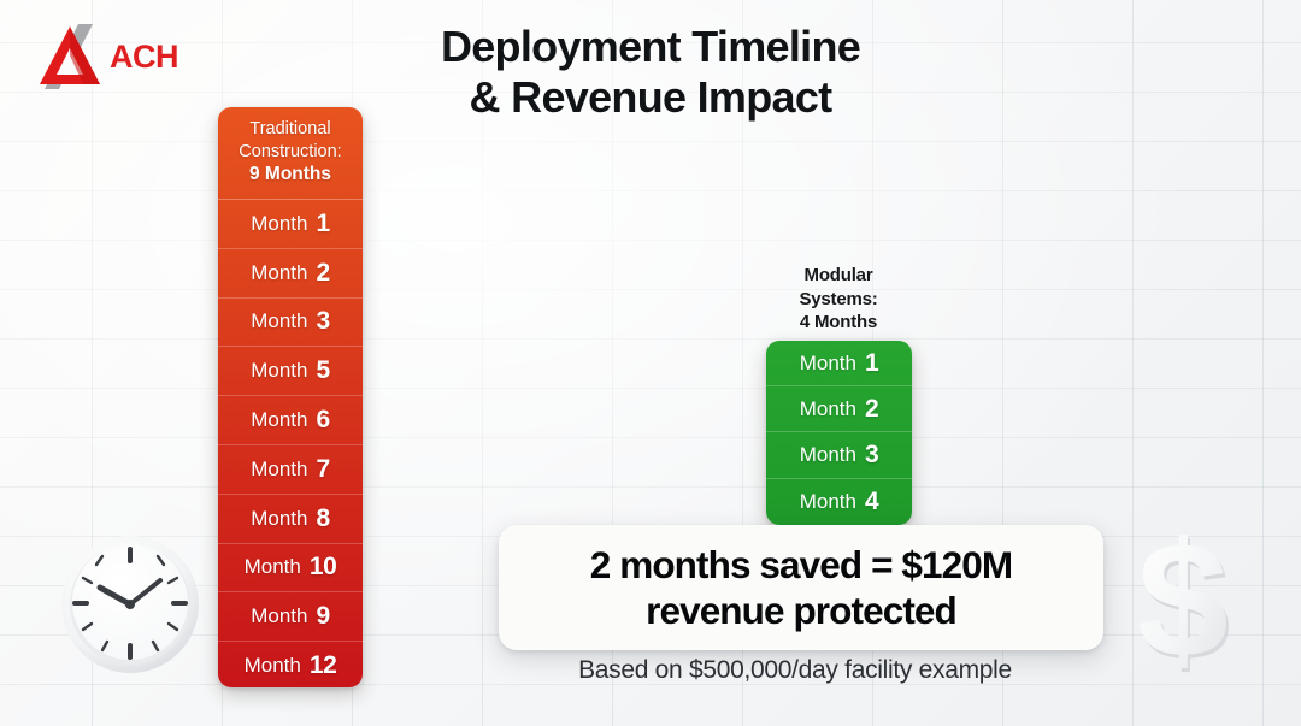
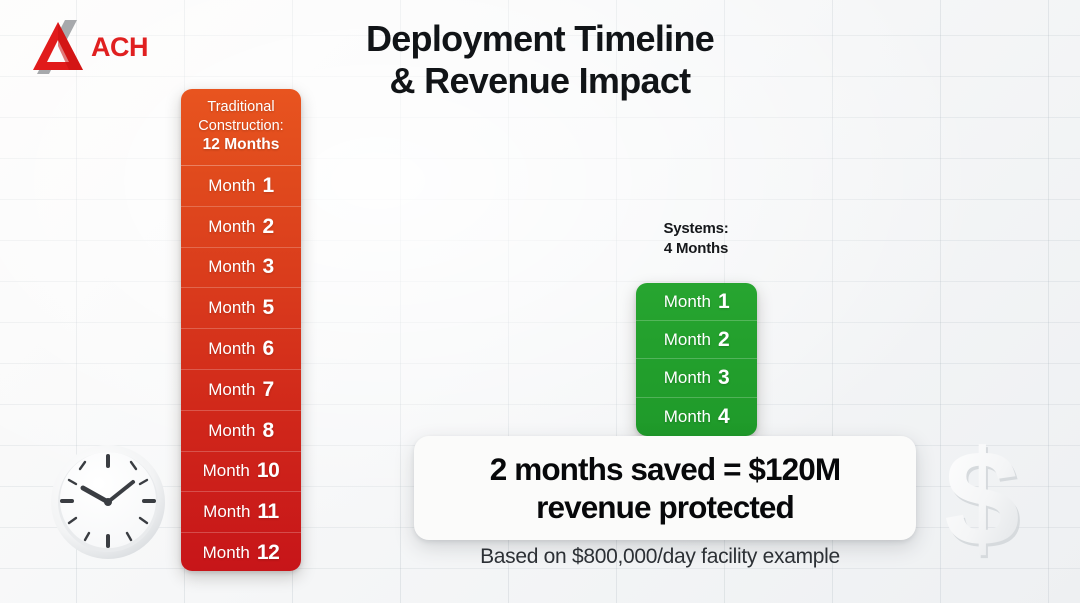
  ACH
  Deployment Timeline
  & Revenue Impact
  Traditional
  Construction:
- 9 Months
+ 12 Months
  Month
  1
  Month
  2
  Month
  3
  Month
  5
  Month
  6
  Month
  7
  Month
  8
  Month
  10
  Month
- 9
+ 11
  Month
  12
- Modular
  Systems:
  4 Months
  Month
  1
  Month
  2
  Month
  3
  Month
  4
  2 months saved = $120M
  revenue protected
- Based on $500,000/day facility example
+ Based on $800,000/day facility example
  $
